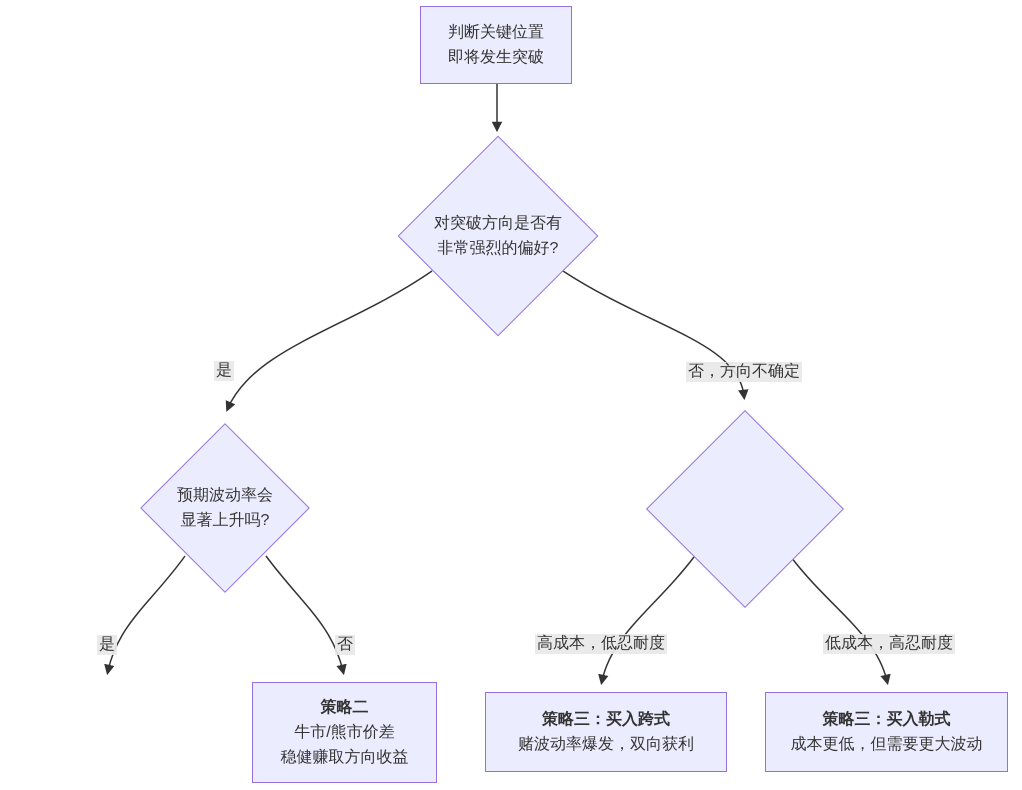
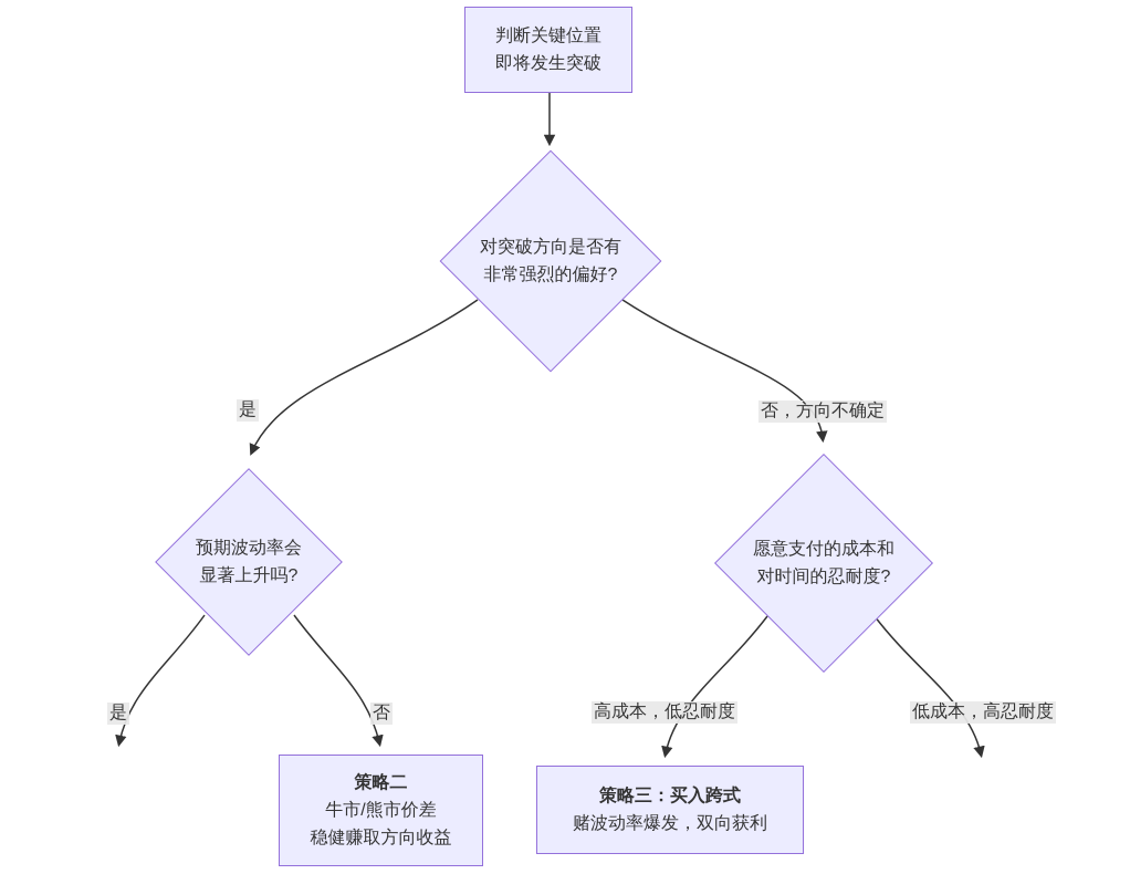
  判断关键位置
  即将发生突破
  对突破方向是否有
  非常强烈的偏好?
  预期波动率会
  显著上升吗?
+ 愿意支付的成本和
+ 对时间的忍耐度?
  策略二
  牛市/熊市价差
  稳健赚取方向收益
  策略三：买入跨式
  赌波动率爆发，双向获利
- 策略三：买入勒式
- 成本更低，但需要更大波动
  是
  否，方向不确定
  是
  否
  高成本，低忍耐度
  低成本，高忍耐度
